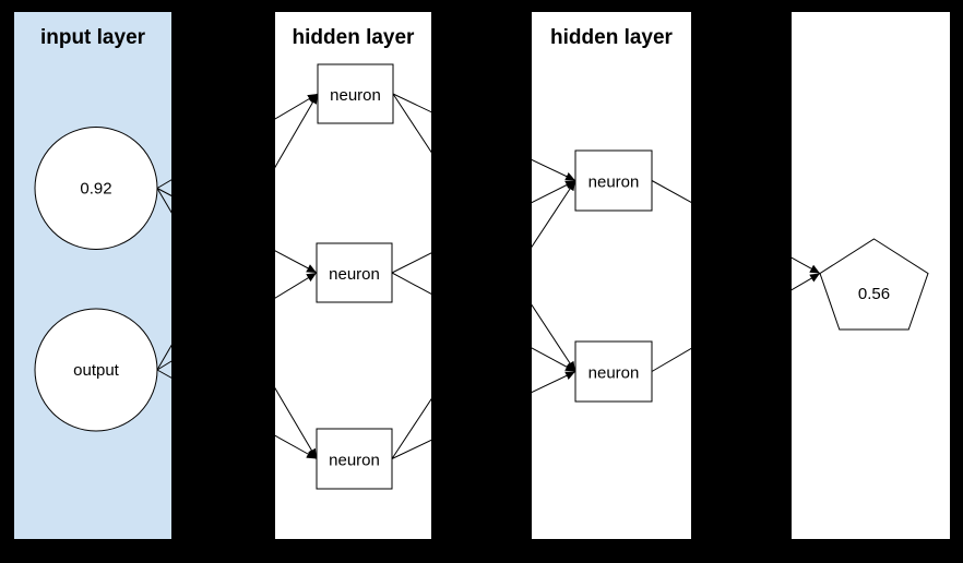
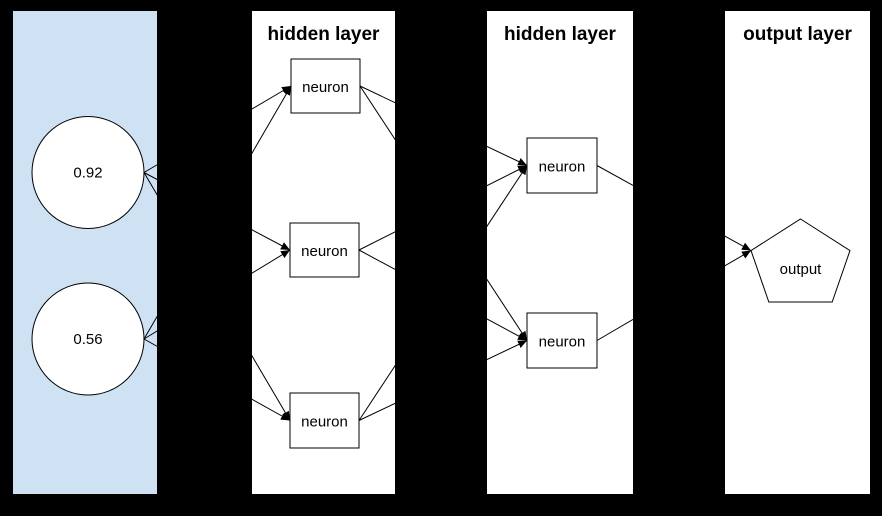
- input layer
  hidden layer
  hidden layer
+ output layer
  0.92
- output
+ 0.56
  neuron
  neuron
  neuron
  neuron
  neuron
- 0.56
+ output
